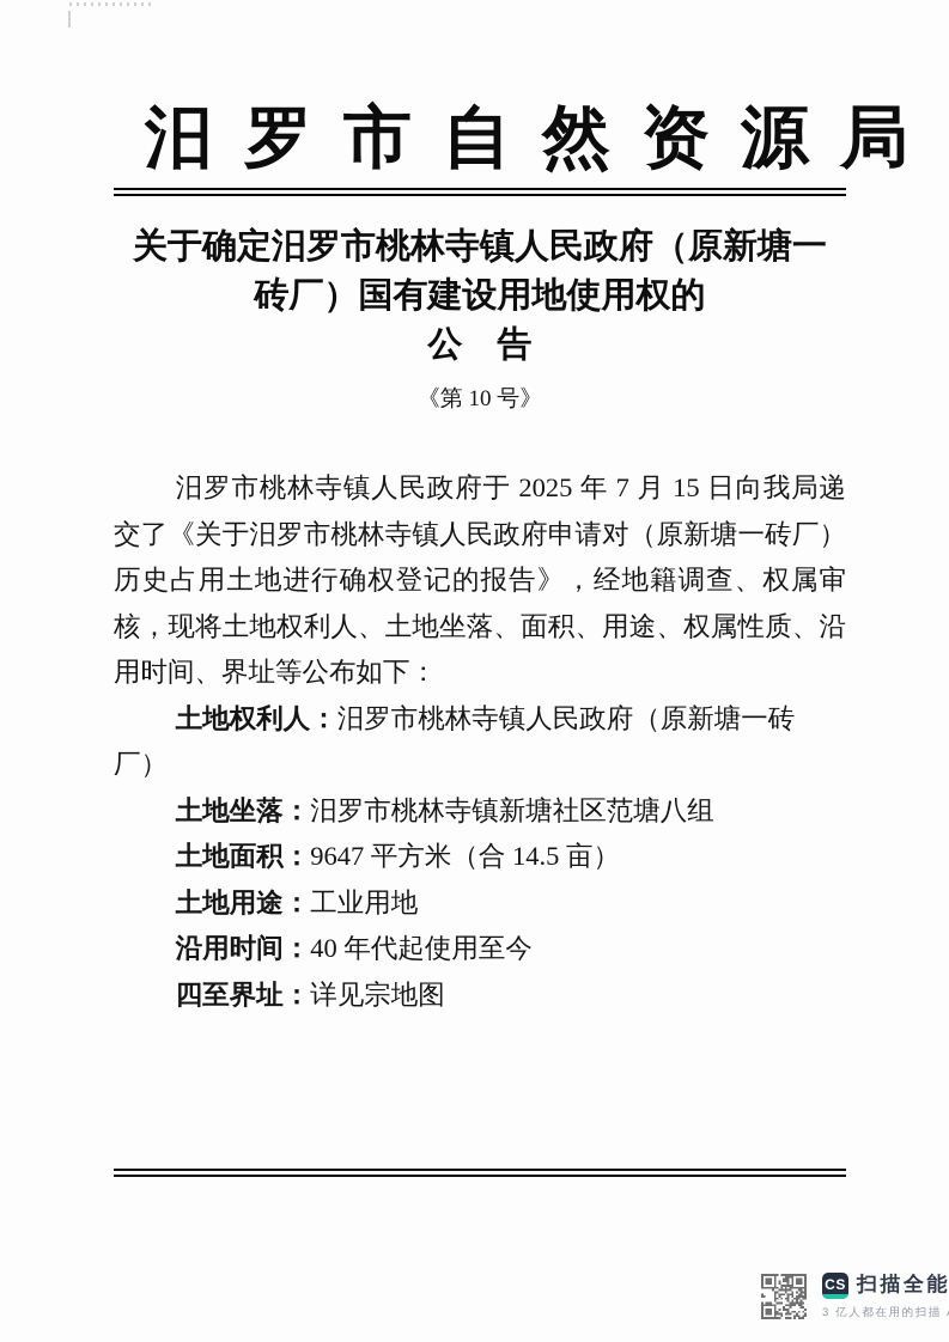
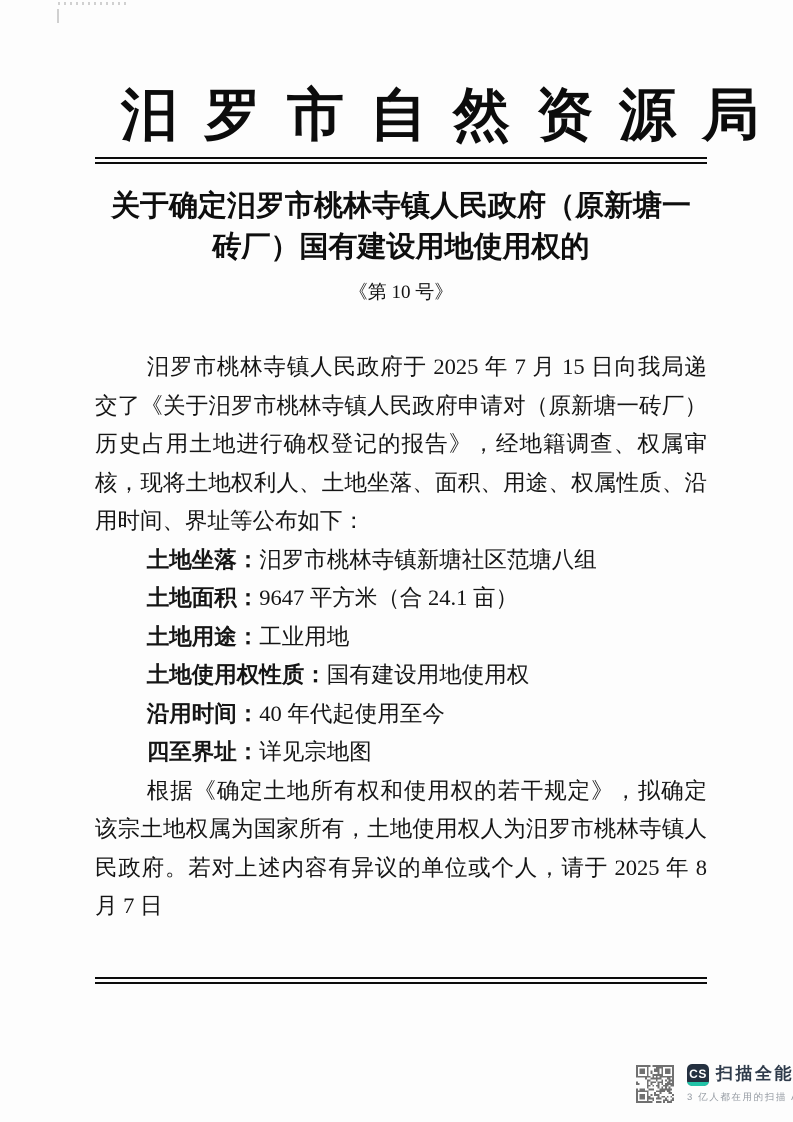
  汨罗市自然资源局
  关于确定汨罗市桃林寺镇人民政府（原新塘一
  砖厂）国有建设用地使用权的
- 公 告
  《第 10 号》
  汨罗市桃林寺镇人民政府于 2025 年 7 月 15 日向我局递交了《关于汨罗市桃林寺镇人民政府申请对（原新塘一砖厂）历史占用土地进行确权登记的报告》，经地籍调查、权属审核，现将土地权利人、土地坐落、面积、用途、权属性质、沿用时间、界址等公布如下：
- 土地权利人：汨罗市桃林寺镇人民政府（原新塘一砖厂）
  土地坐落：汨罗市桃林寺镇新塘社区范塘八组
- 土地面积：9647 平方米（合 14.5 亩）
+ 土地面积：9647 平方米（合 24.1 亩）
  土地用途：工业用地
+ 土地使用权性质：国有建设用地使用权
  沿用时间：40 年代起使用至今
  四至界址：详见宗地图
+ 根据《确定土地所有权和使用权的若干规定》，拟确定该宗土地权属为国家所有，土地使用权人为汨罗市桃林寺镇人民政府。若对上述内容有异议的单位或个人，请于 2025 年 8 月 7 日
  CS
  扫描全能
  3 亿人都在用的扫描
